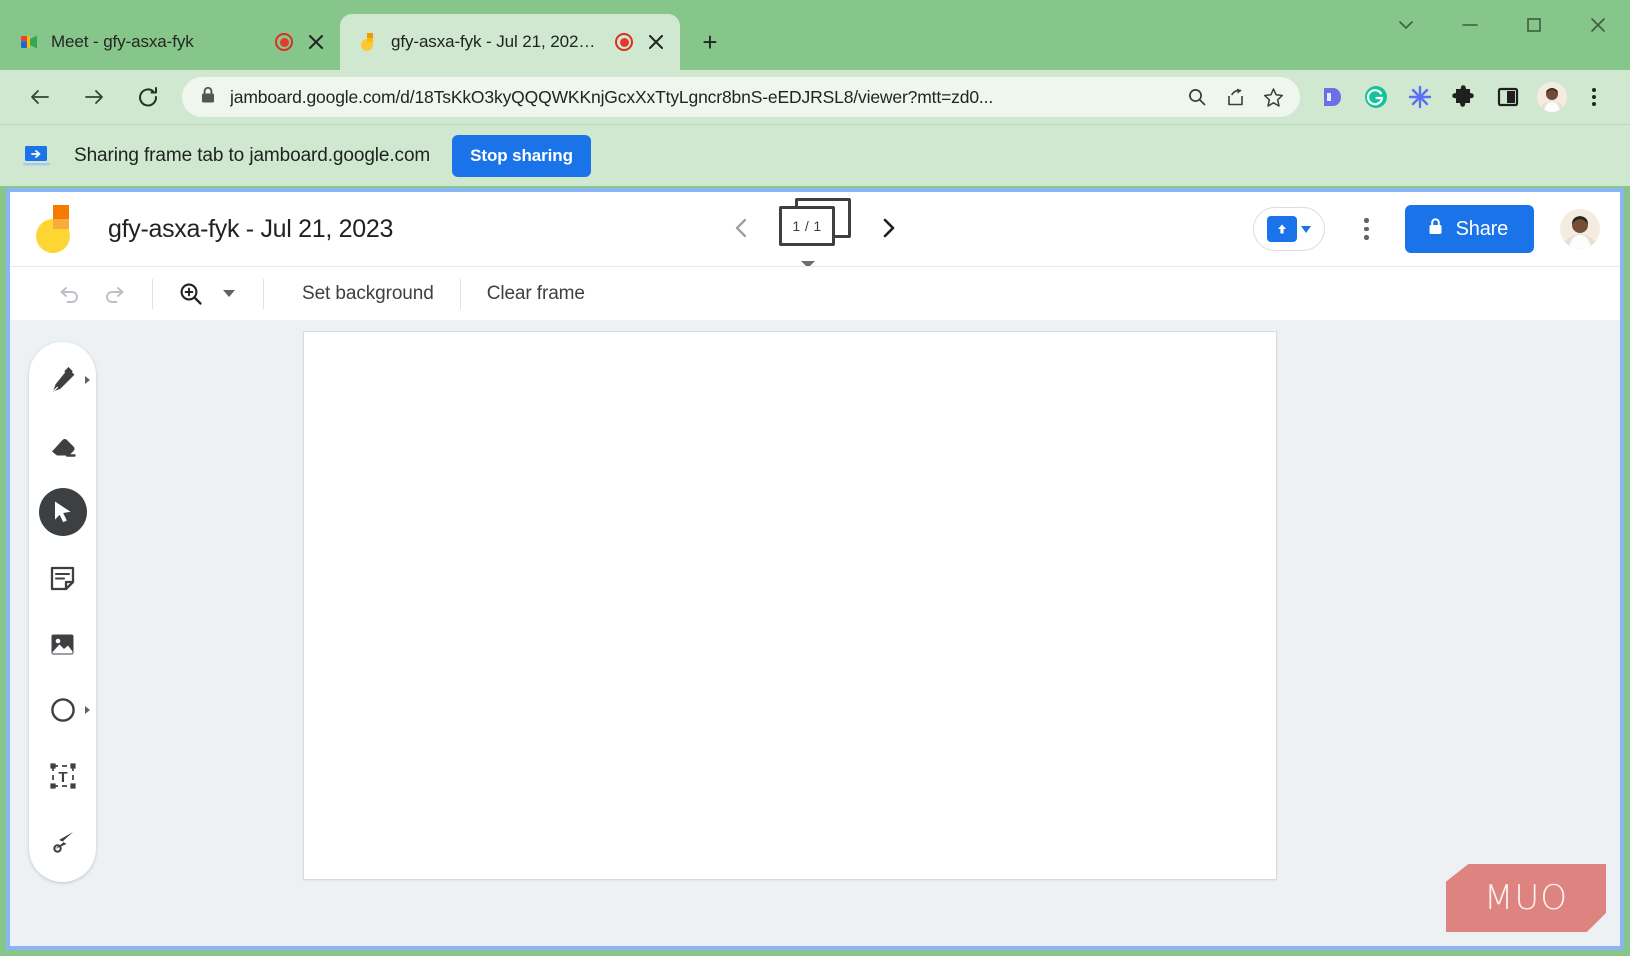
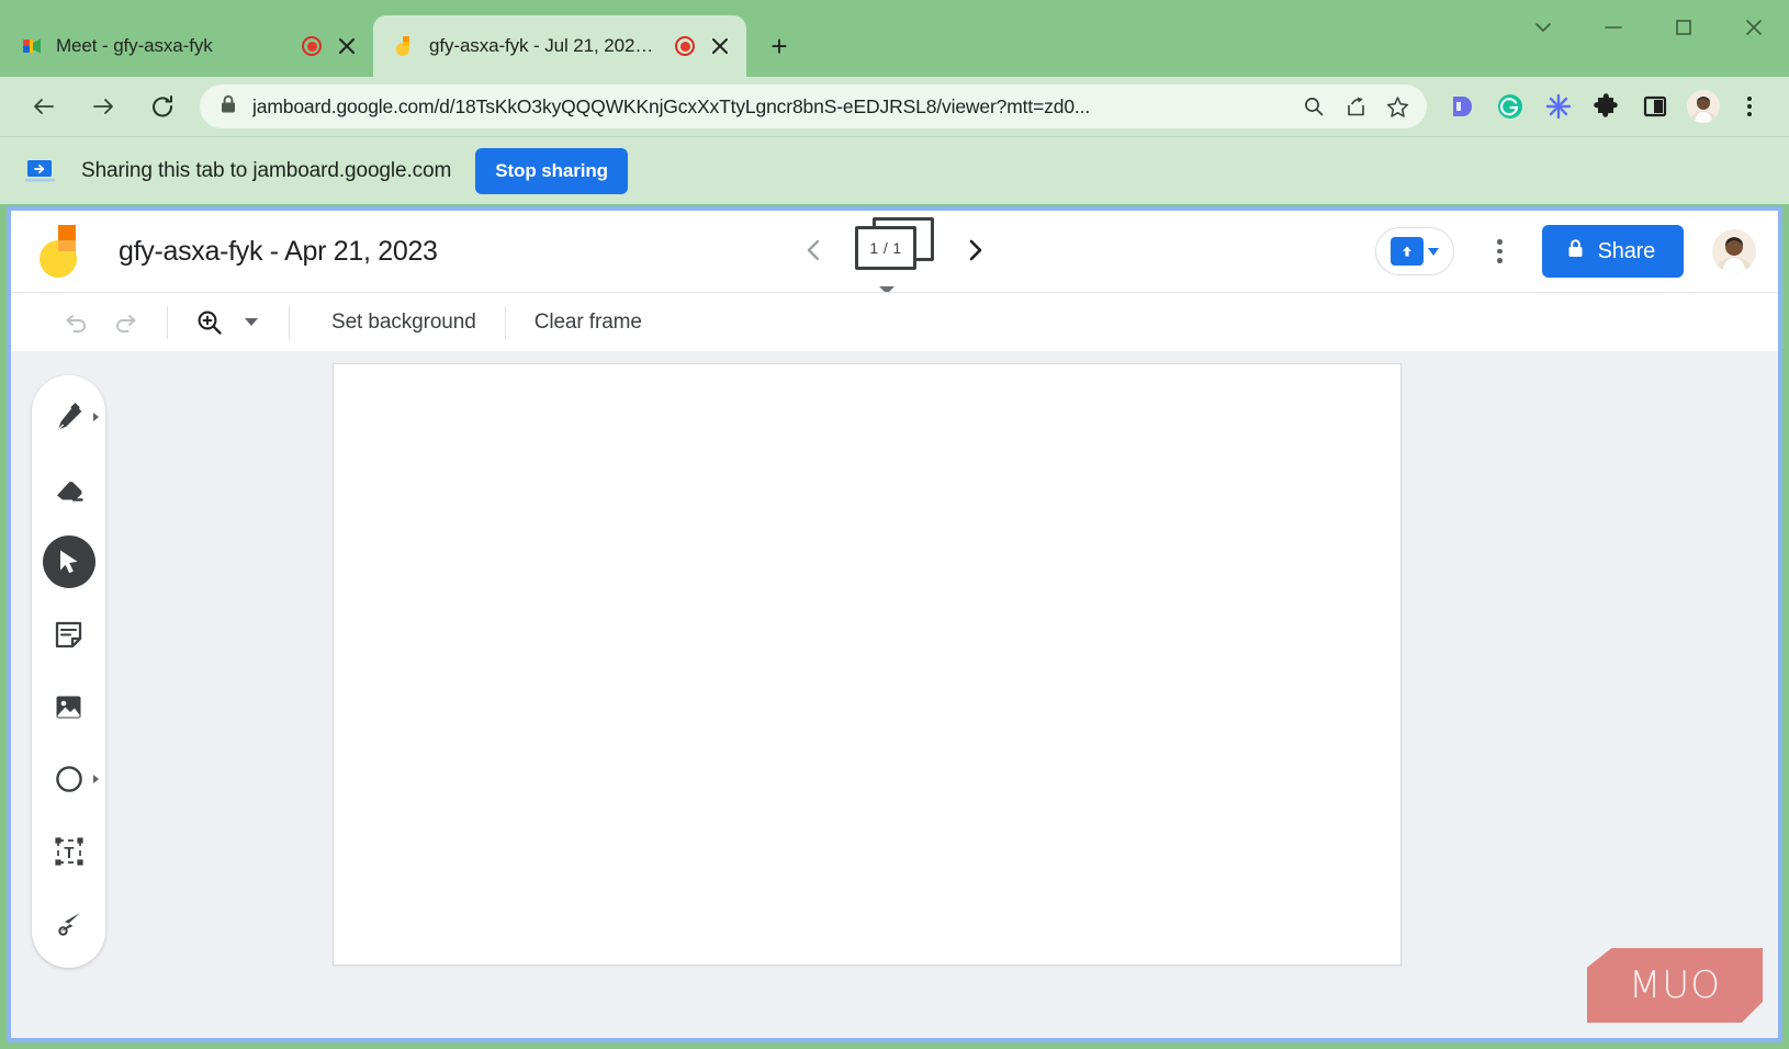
  Meet - gfy-asxa-fyk
  gfy-asxa-fyk - Jul 21, 2023 -
  +
  jamboard.google.com/d/18TsKkO3kyQQQWKKnjGcxXxTtyLgncr8bnS-eEDJRSL8/viewer?mtt=zd0...
- Sharing frame tab to jamboard.google.com
+ Sharing this tab to jamboard.google.com
  Stop sharing
- gfy-asxa-fyk - Jul 21, 2023
+ gfy-asxa-fyk - Apr 21, 2023
  1 / 1
  Share
  Set background
  Clear frame
  T
  MUO
